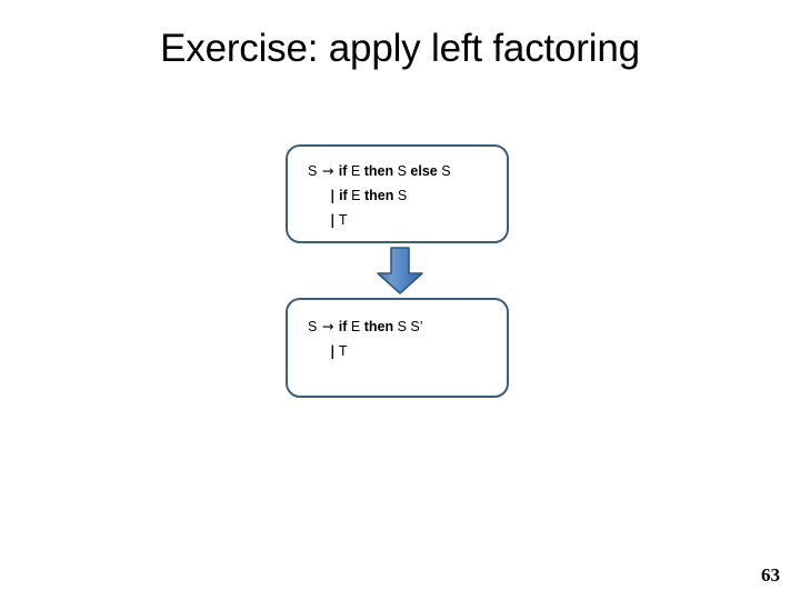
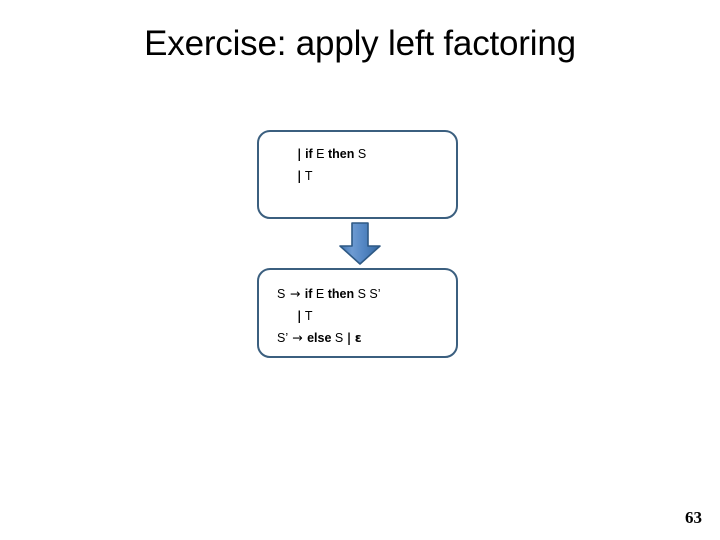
  Exercise: apply left factoring
- S → if E then S else S
  | if E then S
  | T
  S → if E then S S’
  | T
+ S’ → else S | ε
  63
